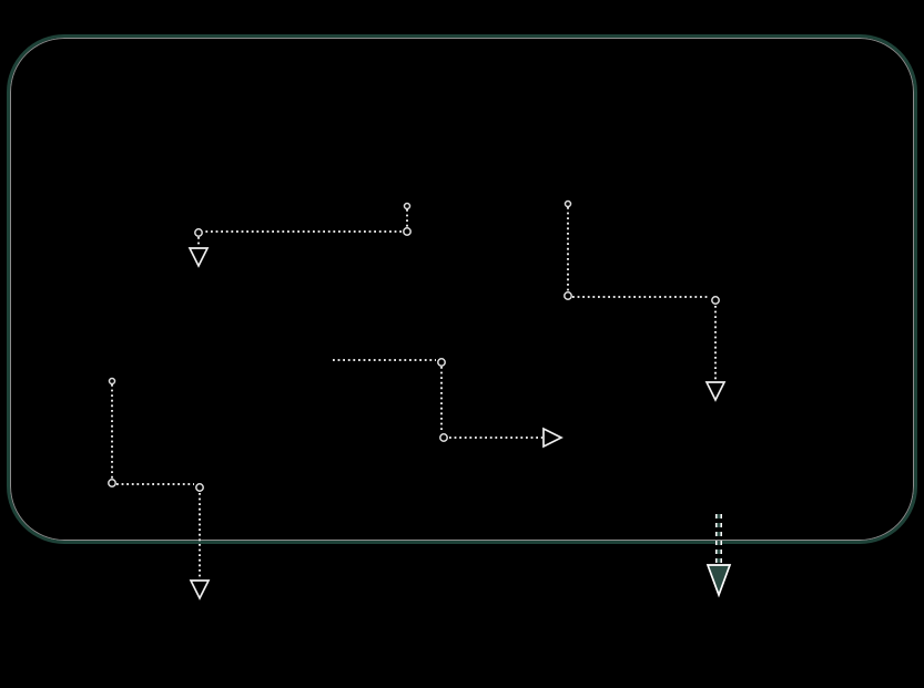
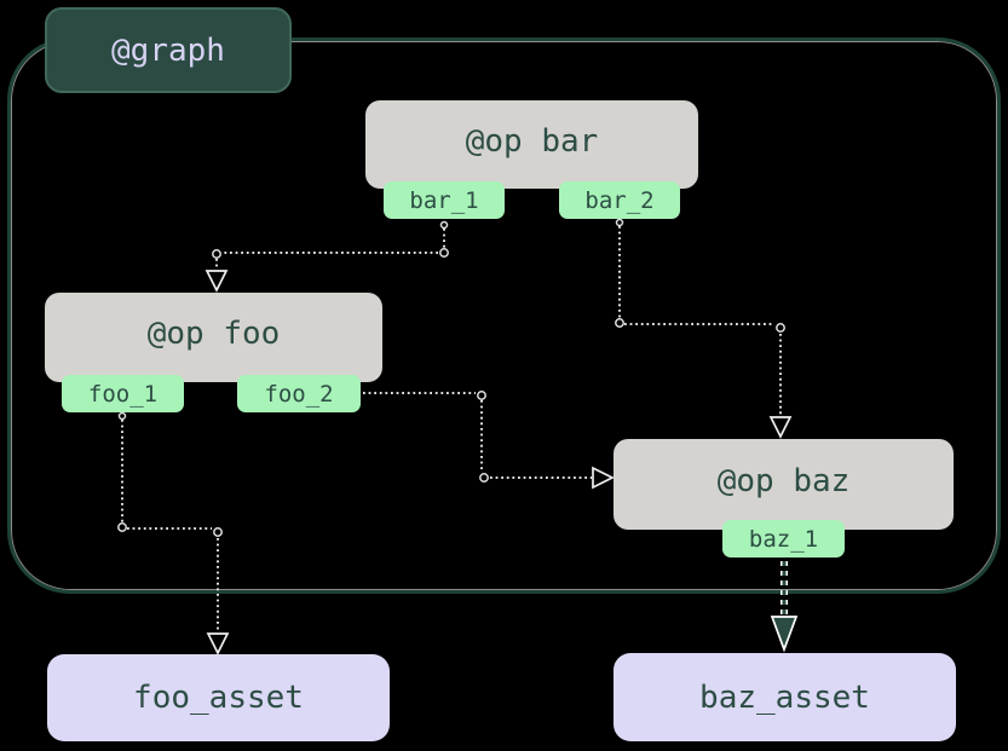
+ @graph
+ @op bar
+ bar_1
+ bar_2
+ @op foo
+ foo_1
+ foo_2
+ @op baz
+ baz_1
+ foo_asset
+ baz_asset
